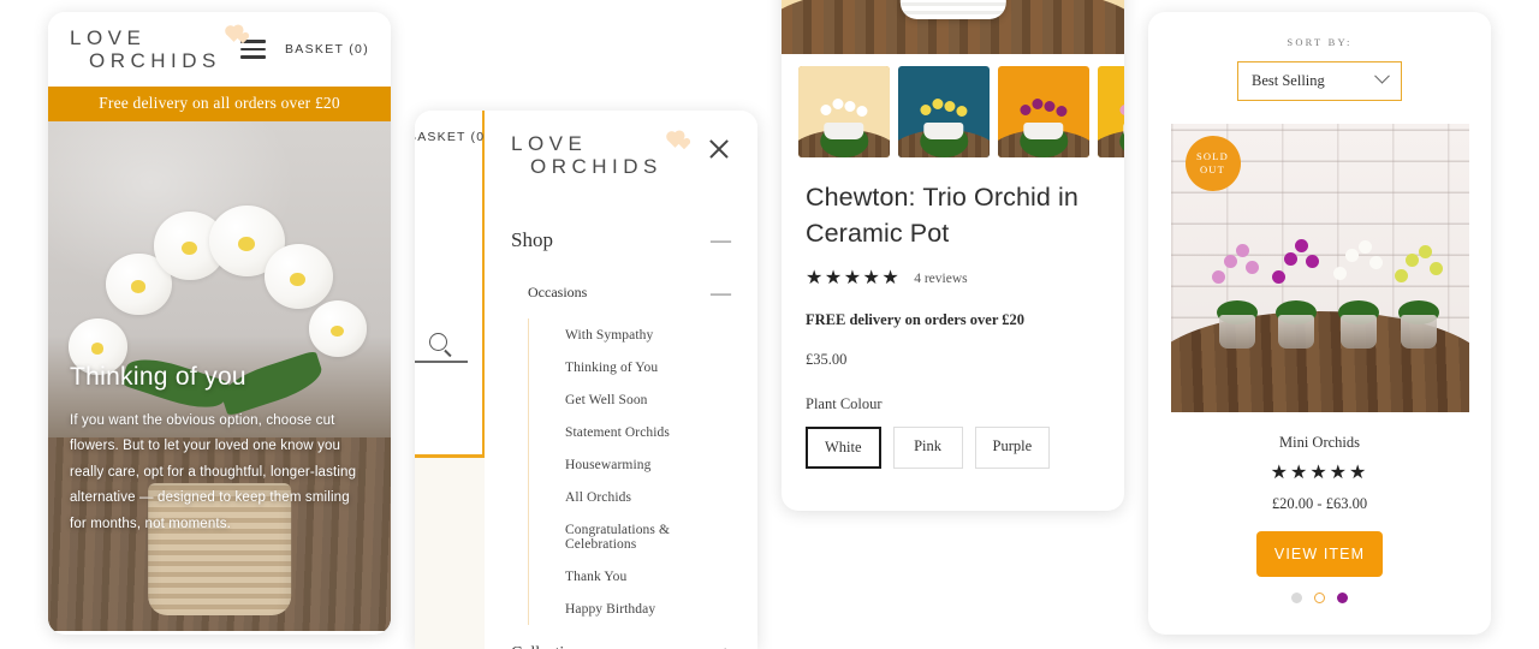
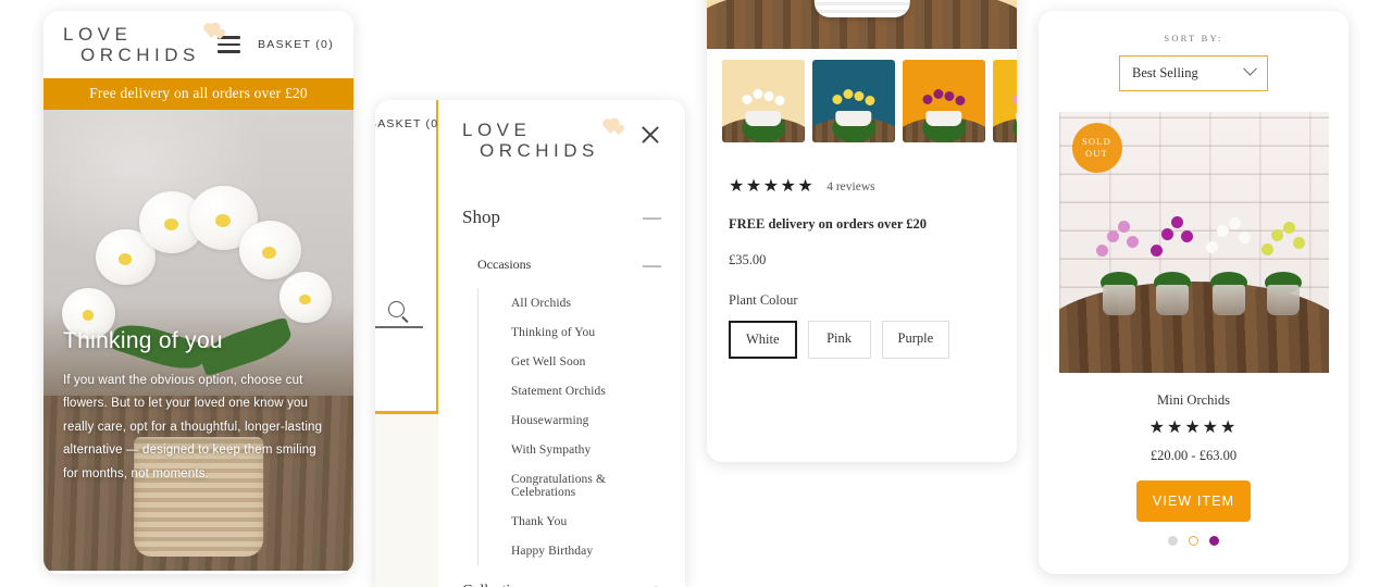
  LOVE
  ORCHIDS
  BASKET (0)
  Free delivery on all orders over £20
  Thinking of you
  If you want the obvious option, choose cut flowers. But to let your loved one know you really care, opt for a thoughtful, longer-lasting alternative — designed to keep them smiling for months, not moments.
  ASKET (0
  LOVE
  ORCHIDS
  Shop
  —
  Occasions
  —
- With Sympathy
+ All Orchids
  Thinking of You
  Get Well Soon
  Statement Orchids
  Housewarming
- All Orchids
+ With Sympathy
  Congratulations & Celebrations
  Thank You
  Happy Birthday
- Chewton: Trio Orchid in Ceramic Pot
  ★★★★★
  4 reviews
  FREE delivery on orders over £20
  £35.00
  Plant Colour
  White
  Pink
  Purple
  SORT BY:
  Best Selling
  SOLD
  OUT
  Mini Orchids
  ★★★★★
  £20.00 - £63.00
  VIEW ITEM
